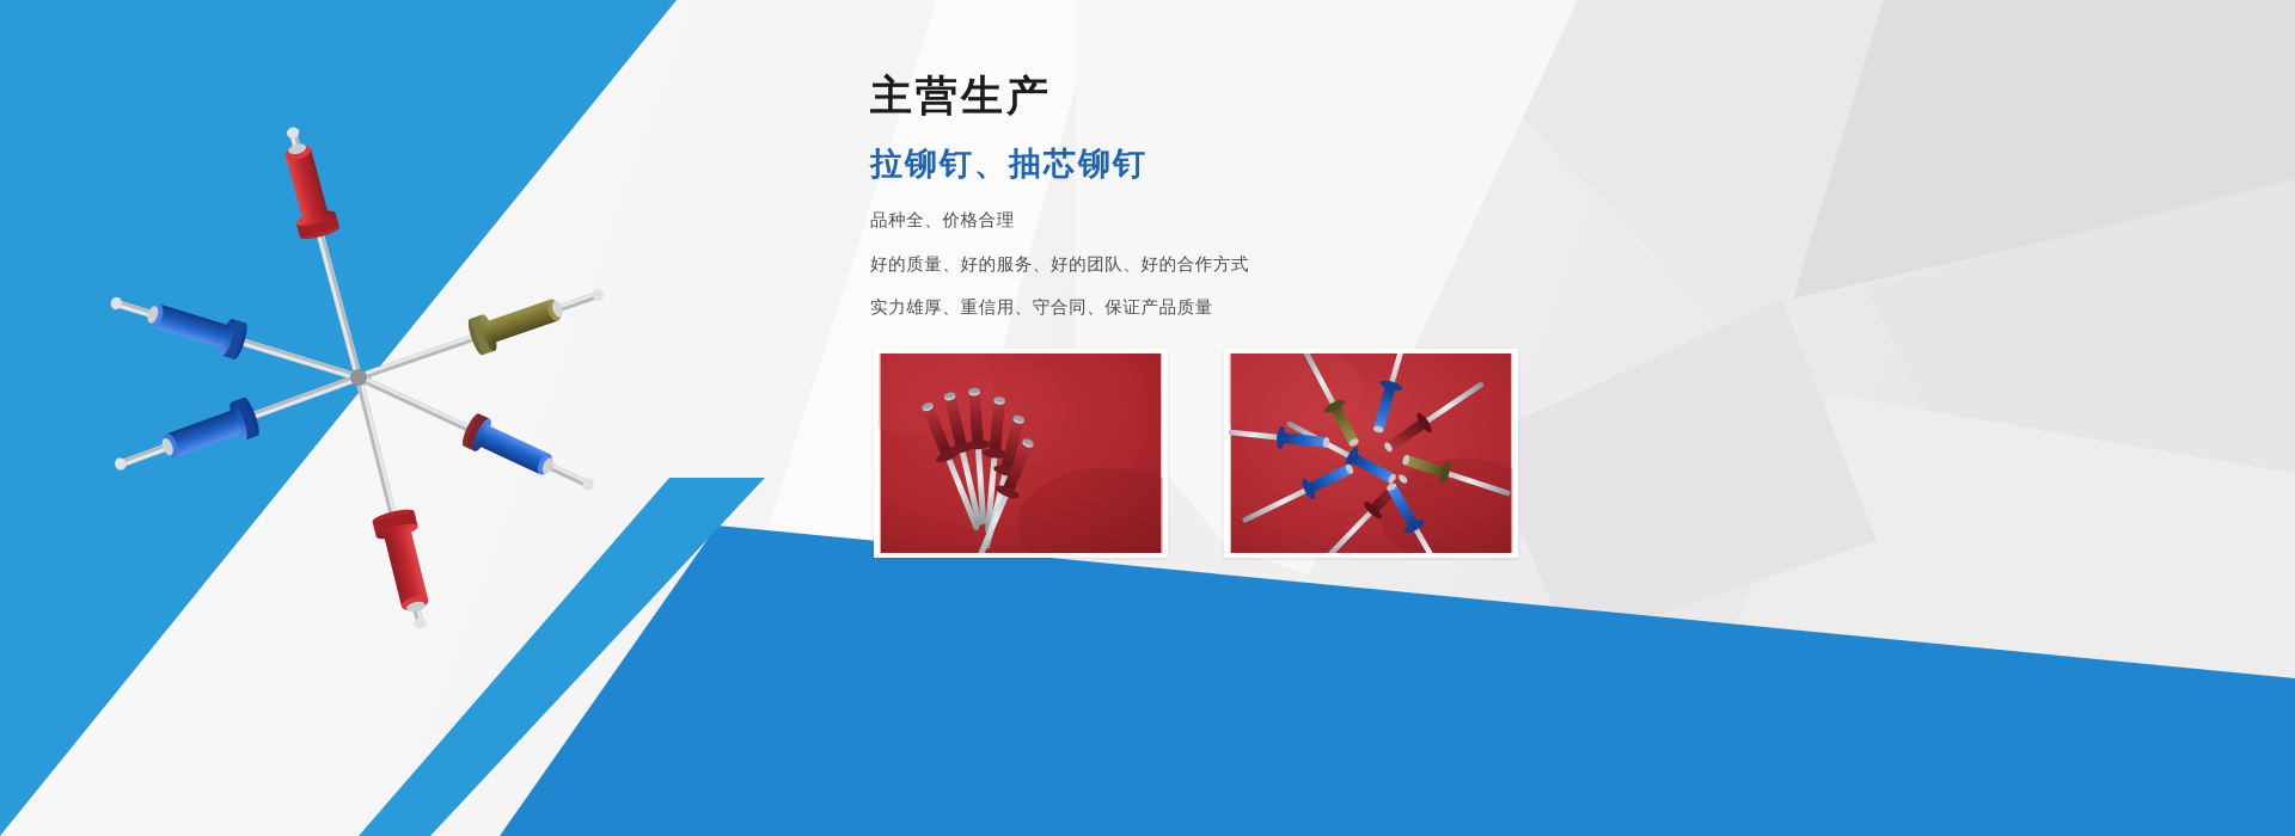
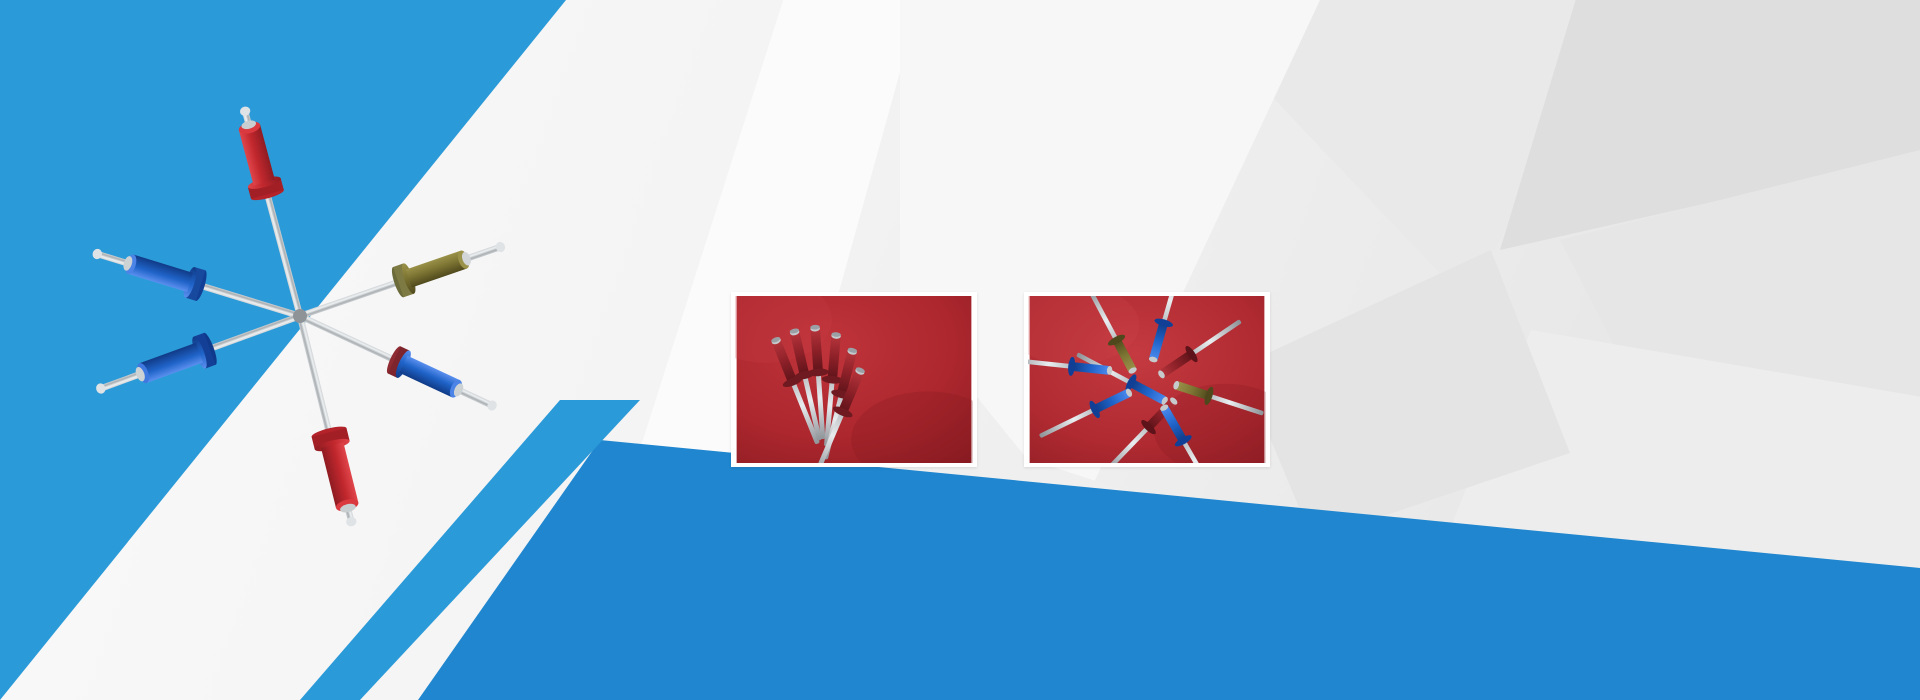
- 主营生产
- 拉铆钉、抽芯铆钉
- 品种全、价格合理
- 好的质量、好的服务、好的团队、好的合作方式
- 实力雄厚、重信用、守合同、保证产品质量
